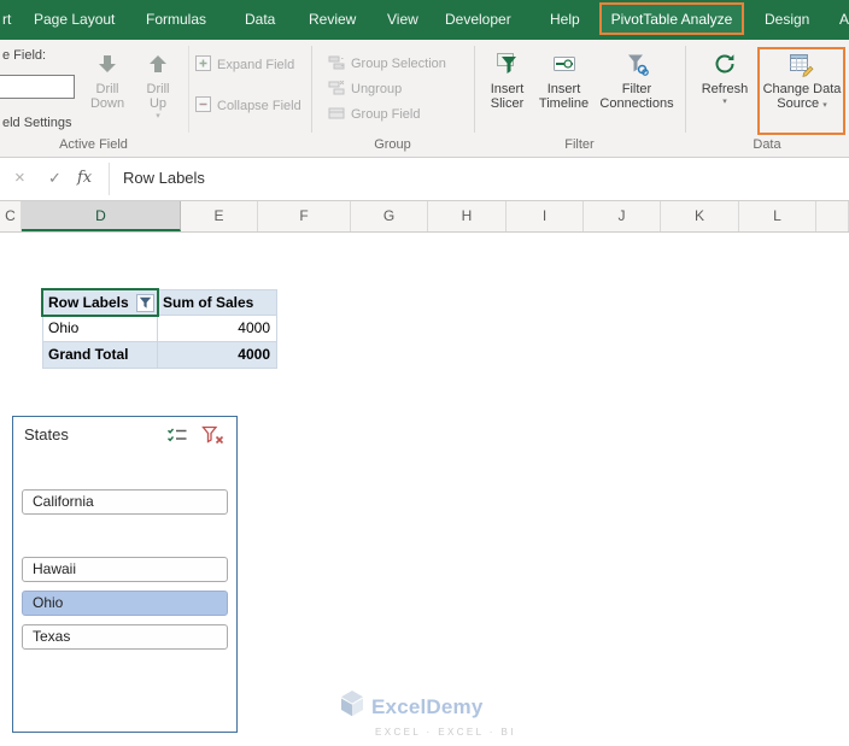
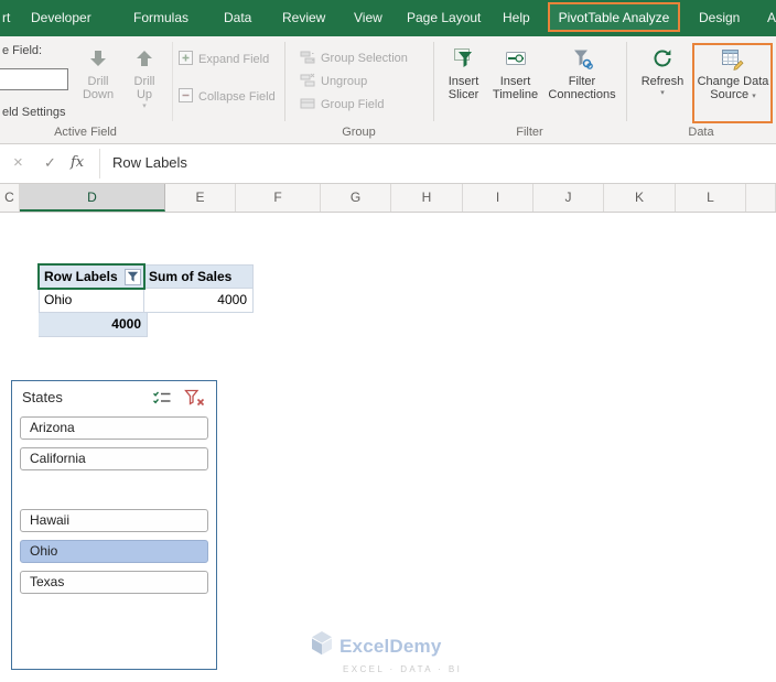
  rt
- Page Layout
+ Developer
  Formulas
  Data
  Review
  View
- Developer
+ Page Layout
  Help
  PivotTable Analyze
  Design
  A
  e Field:
  eld Settings
  Drill
  Down
  Drill
  Up
  Expand Field
  Collapse Field
  Active Field
  Group Selection
  Ungroup
  Group Field
  Group
  Insert
  Slicer
  Insert
  Timeline
  Filter
  Connections
  Filter
  Refresh
  Change Data
  Source
  Data
  ×
  ✓
  fx
  Row Labels
  C
  D
  E
  F
  G
  H
  I
  J
  K
  L
  Row Labels
  Sum of Sales
  Ohio
  4000
- Grand Total
  4000
  States
+ Arizona
  California
  Hawaii
  Ohio
  Texas
  ExcelDemy
- EXCEL · EXCEL · BI
+ EXCEL · DATA · BI
